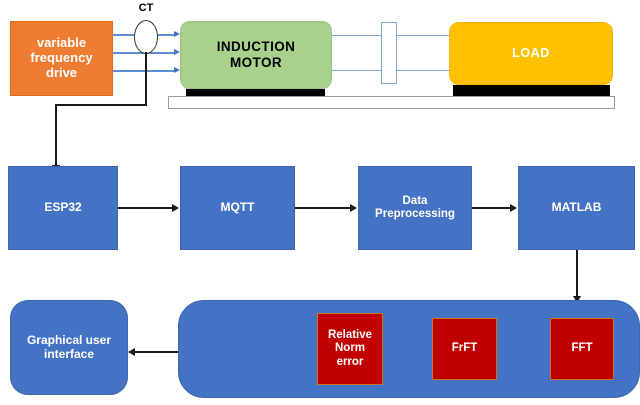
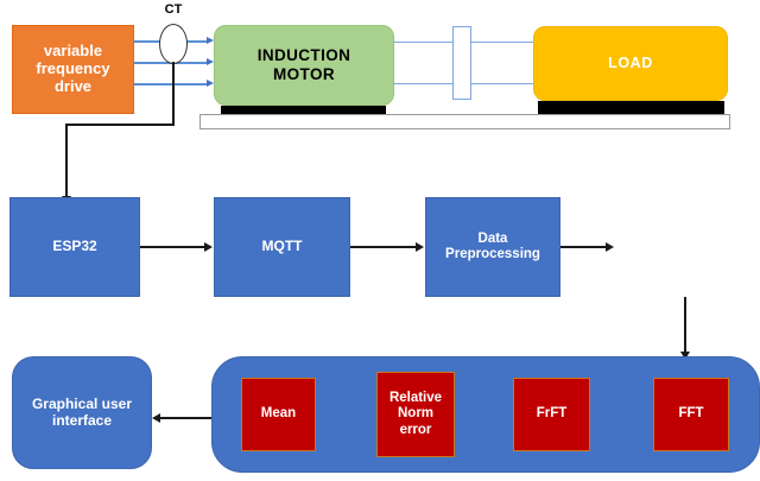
  CT
  variable frequency drive
  INDUCTION MOTOR
  LOAD
  ESP32
  MQTT
  Data Preprocessing
- MATLAB
  Graphical user interface
+ Mean
  Relative Norm error
  FrFT
  FFT
